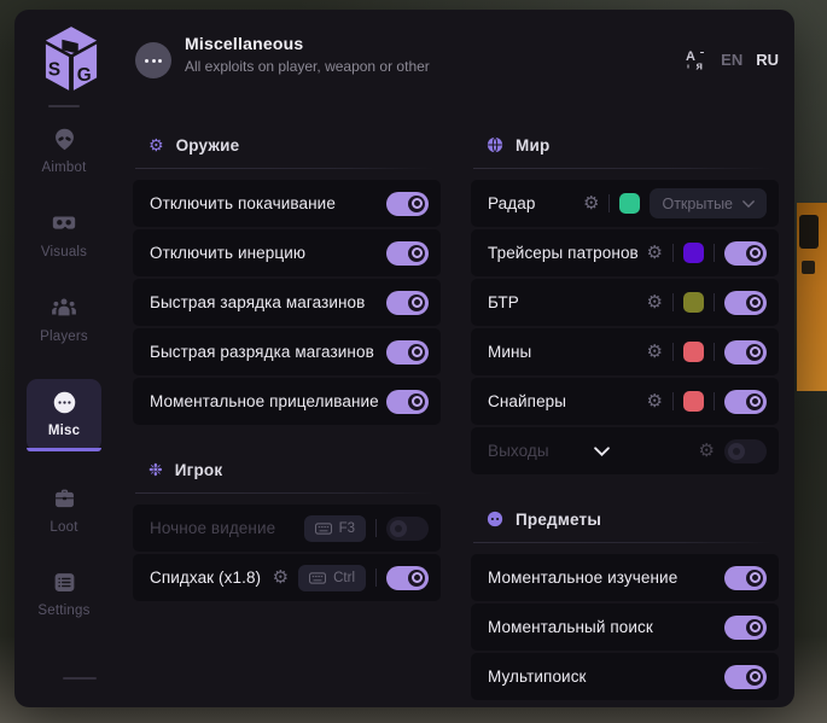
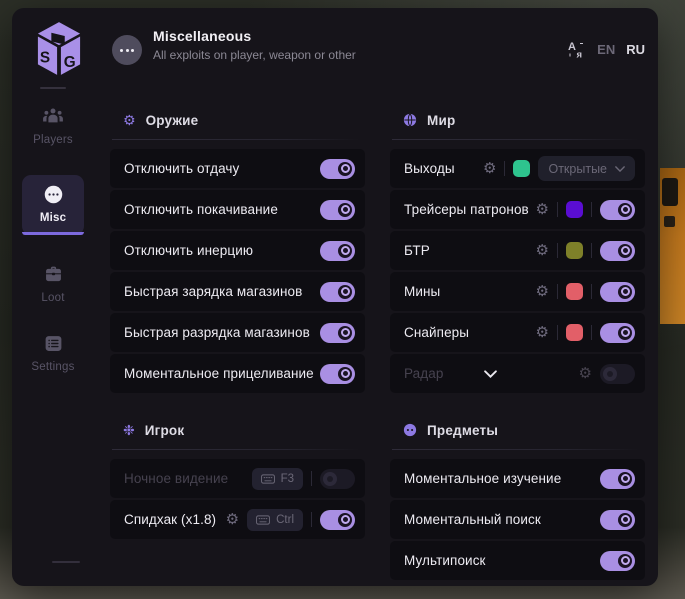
  S
  G
  Miscellaneous
  All exploits on player, weapon or other
  A
  я
  EN
  RU
- Aimbot
- Visuals
  Players
  Misc
  Loot
  Settings
  ⚙
  Оружие
+ Отключить отдачу
  Отключить покачивание
  Отключить инерцию
  Быстрая зарядка магазинов
  Быстрая разрядка магазинов
  Моментальное прицеливание
  ❉
  Игрок
  Ночное видение
  F3
  Спидхак (x1.8)
  ⚙
  Ctrl
  Мир
- Радар
+ Выходы
  ⚙
  Открытые
  Трейсеры патронов
  ⚙
  БТР
  ⚙
  Мины
  ⚙
  Снайперы
  ⚙
- Выходы
+ Радар
  ⚙
  Предметы
  Моментальное изучение
  Моментальный поиск
  Мультипоиск
